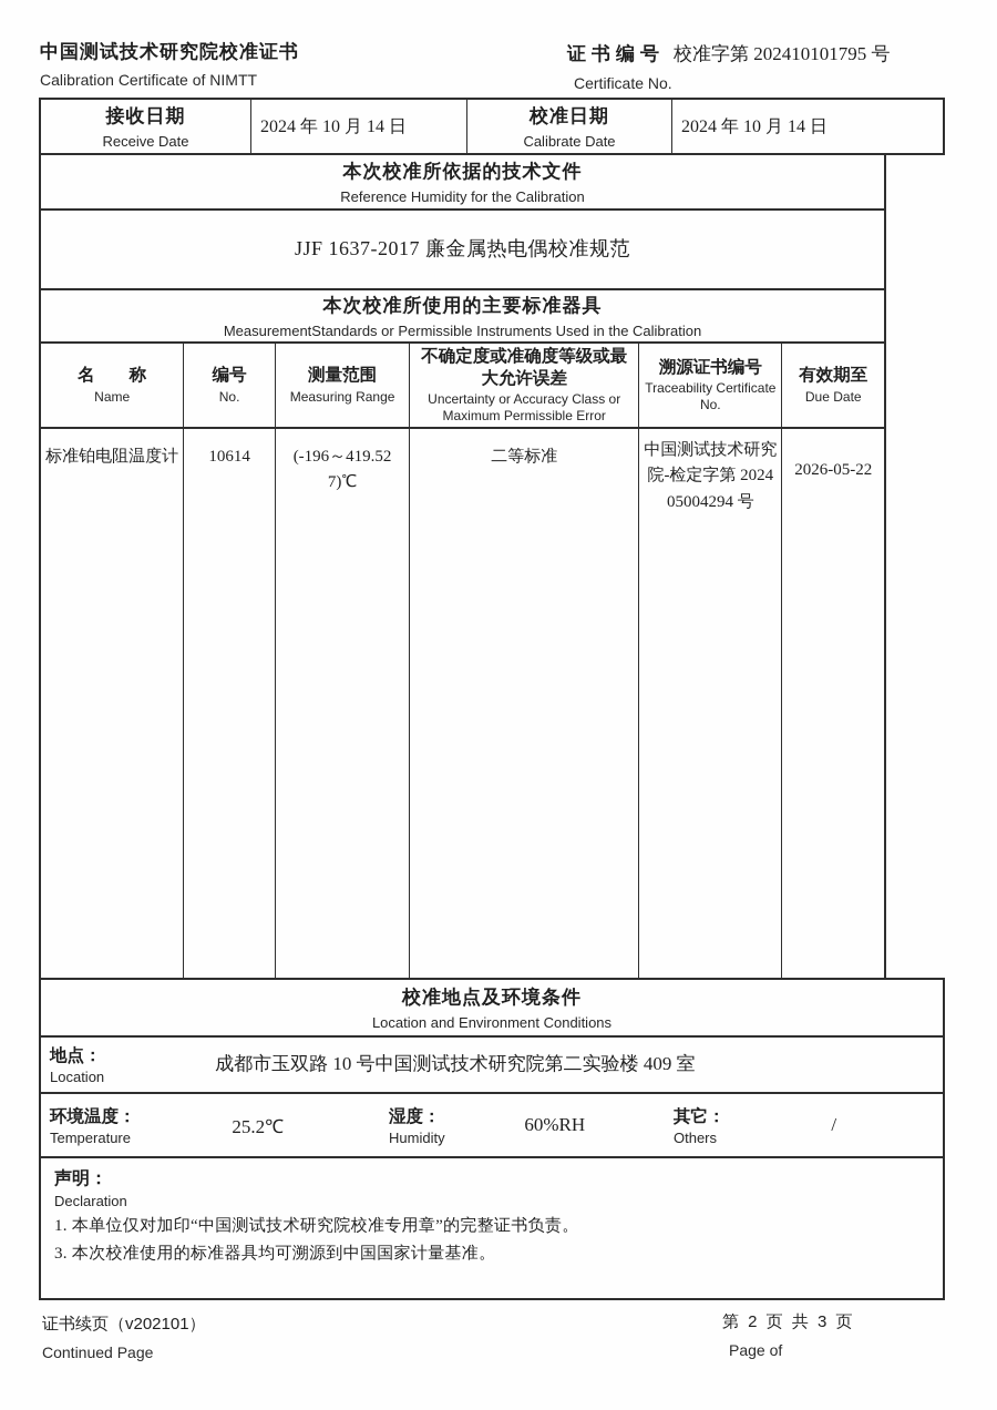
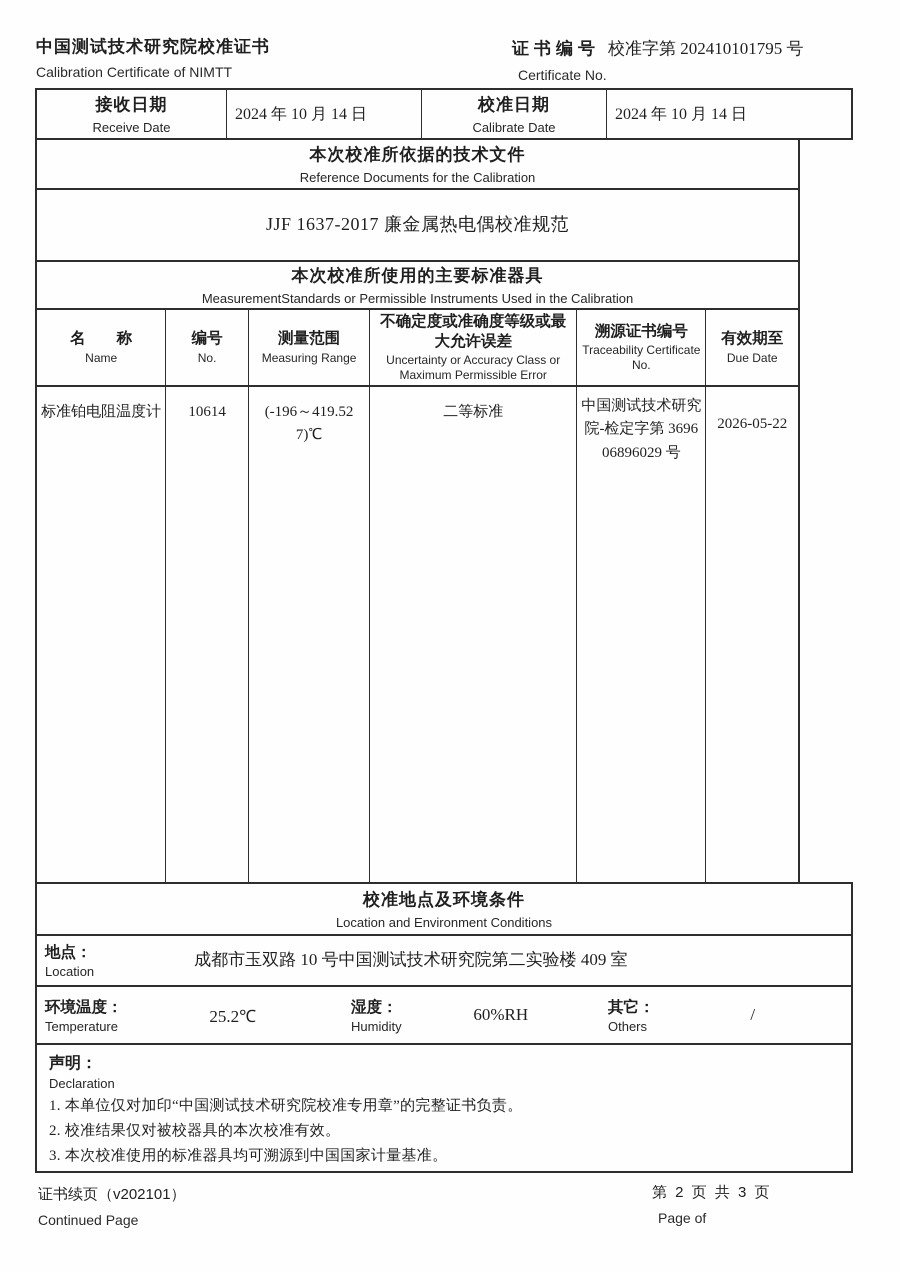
  中国测试技术研究院校准证书
  Calibration Certificate of NIMTT
  证书编号 校准字第 202410101795 号
  Certificate No.
  接收日期
  Receive Date
  2024 年 10 月 14 日
  校准日期
  Calibrate Date
  2024 年 10 月 14 日
  本次校准所依据的技术文件
- Reference Humidity for the Calibration
+ Reference Documents for the Calibration
  JJF 1637-2017 廉金属热电偶校准规范
  本次校准所使用的主要标准器具
  MeasurementStandards or Permissible Instruments Used in the Calibration
  名 称
  Name
  标准铂电阻温度计
  编号
  No.
  10614
  测量范围
  Measuring Range
  (-196～419.527)℃
  不确定度或准确度等级或最大允许误差
  Uncertainty or Accuracy Class or Maximum Permissible Error
  二等标准
  溯源证书编号
  Traceability Certificate No.
- 中国测试技术研究院-检定字第 202405004294 号
+ 中国测试技术研究院-检定字第 369606896029 号
  有效期至
  Due Date
  2026-05-22
  校准地点及环境条件
  Location and Environment Conditions
  地点：
  Location
  成都市玉双路 10 号中国测试技术研究院第二实验楼 409 室
  环境温度：
  Temperature
  25.2℃
  湿度：
  Humidity
  60%RH
  其它：
  Others
  /
  声明：
  Declaration
  1. 本单位仅对加印“中国测试技术研究院校准专用章”的完整证书负责。
+ 2. 校准结果仅对被校器具的本次校准有效。
  3. 本次校准使用的标准器具均可溯源到中国国家计量基准。
  证书续页（v202101）
  Continued Page
  第 2 页 共 3 页
  Page of
